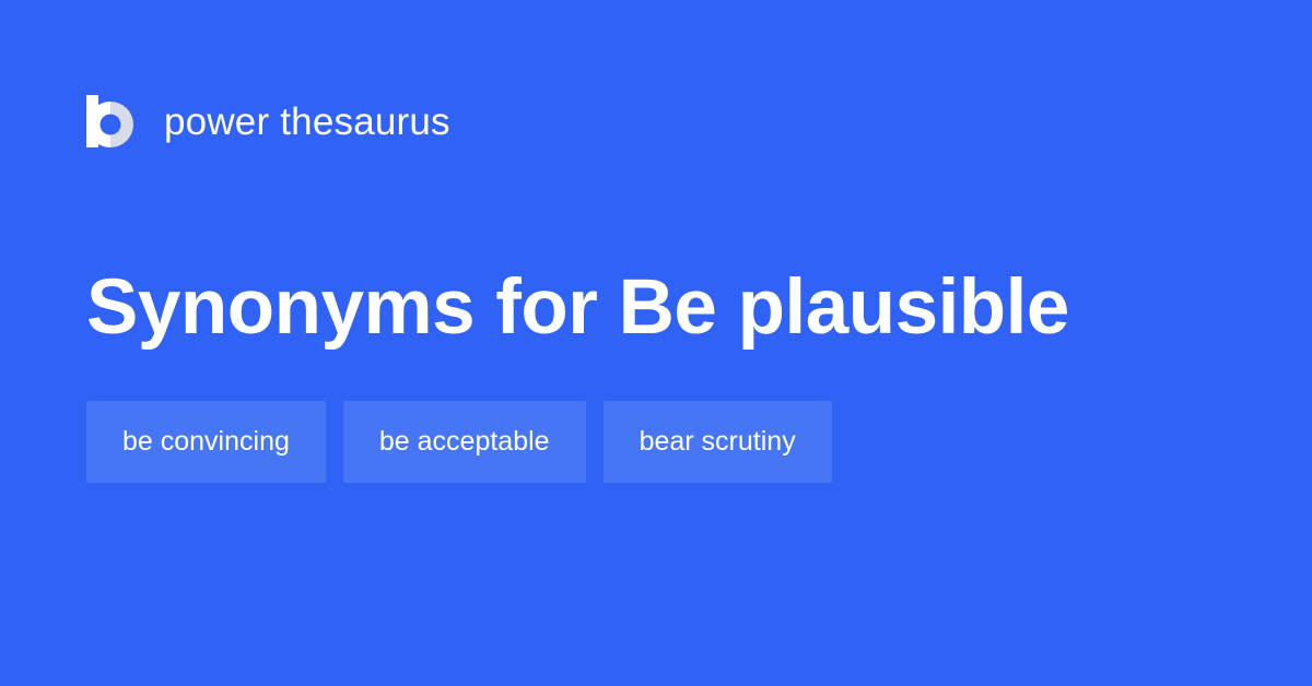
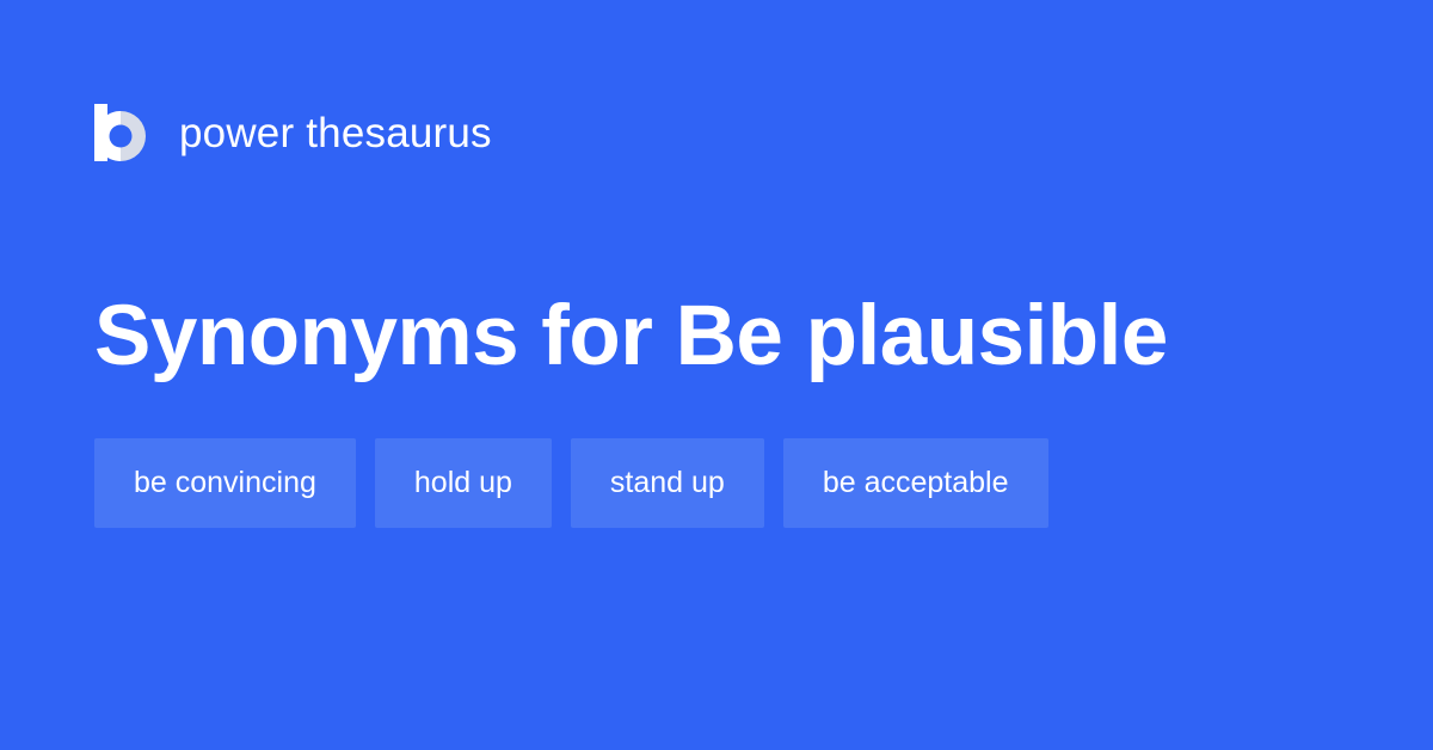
  power thesaurus
  Synonyms for Be plausible
  be convincing
+ hold up
+ stand up
  be acceptable
- bear scrutiny
